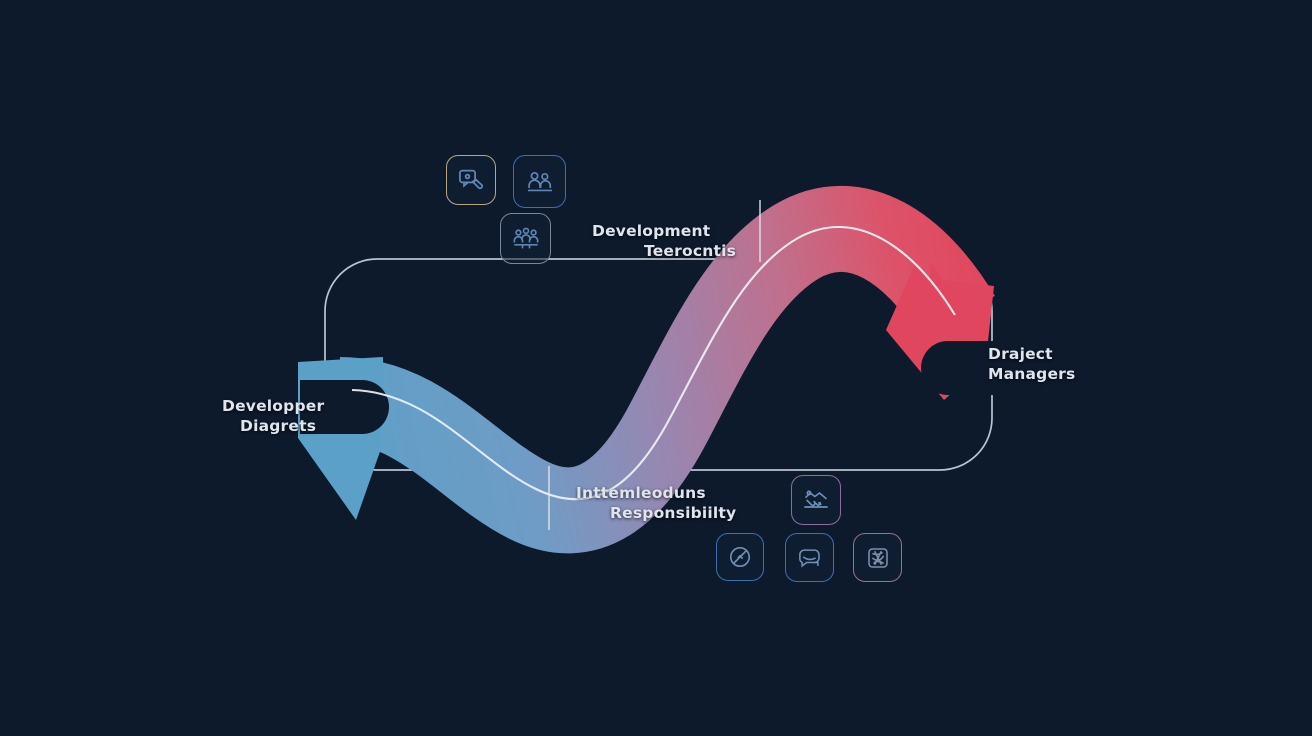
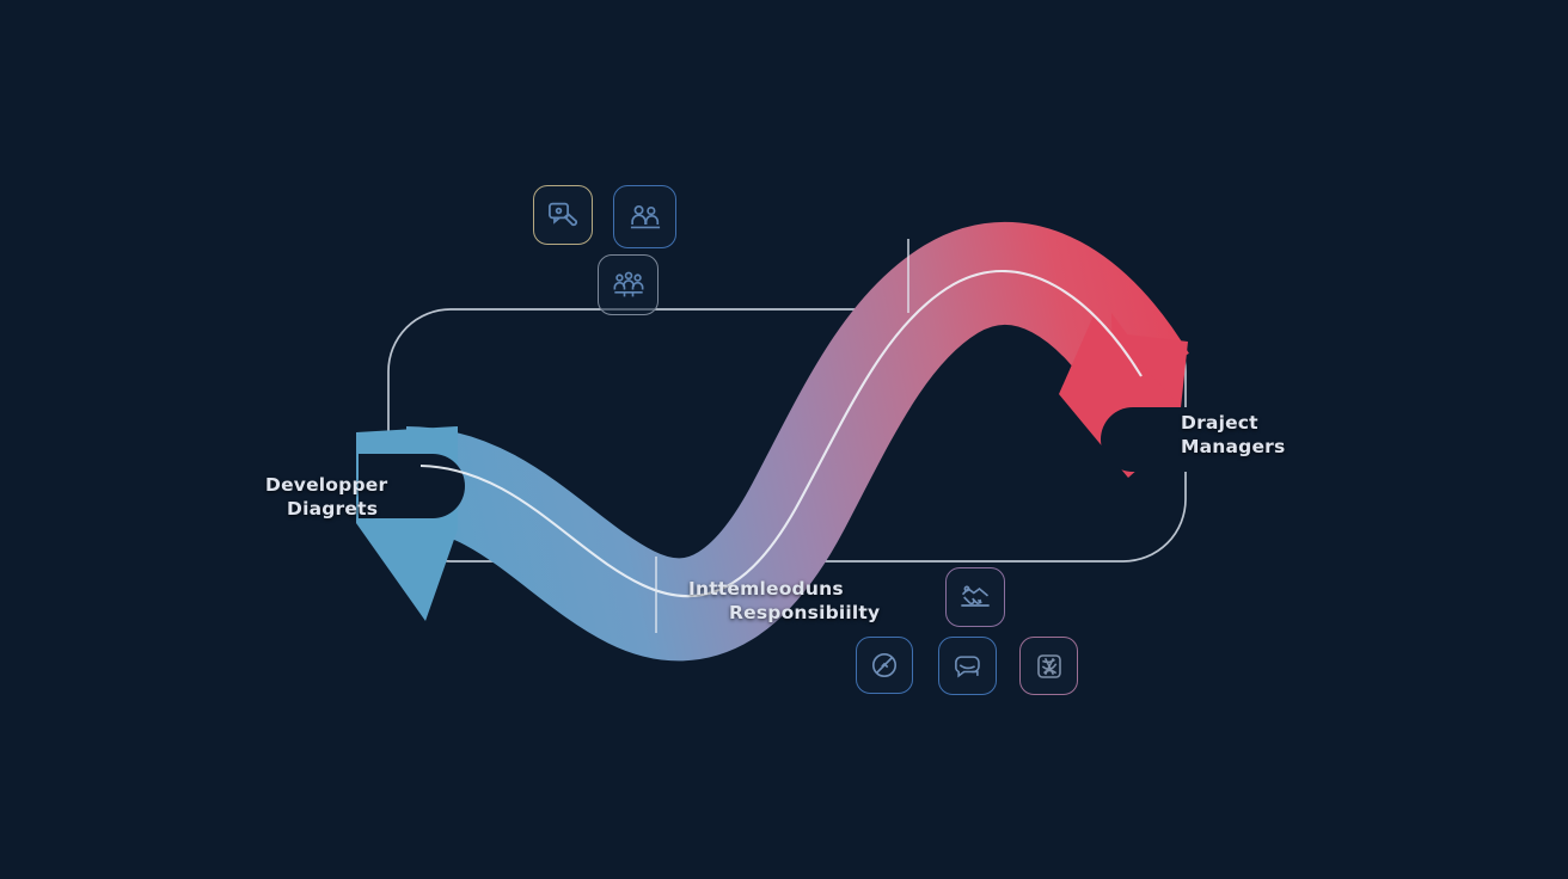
  Developper
  Diagrets
  Draject
  Managers
- Development
- Teerocntis
  Inttemleoduns
  Responsibiilty
